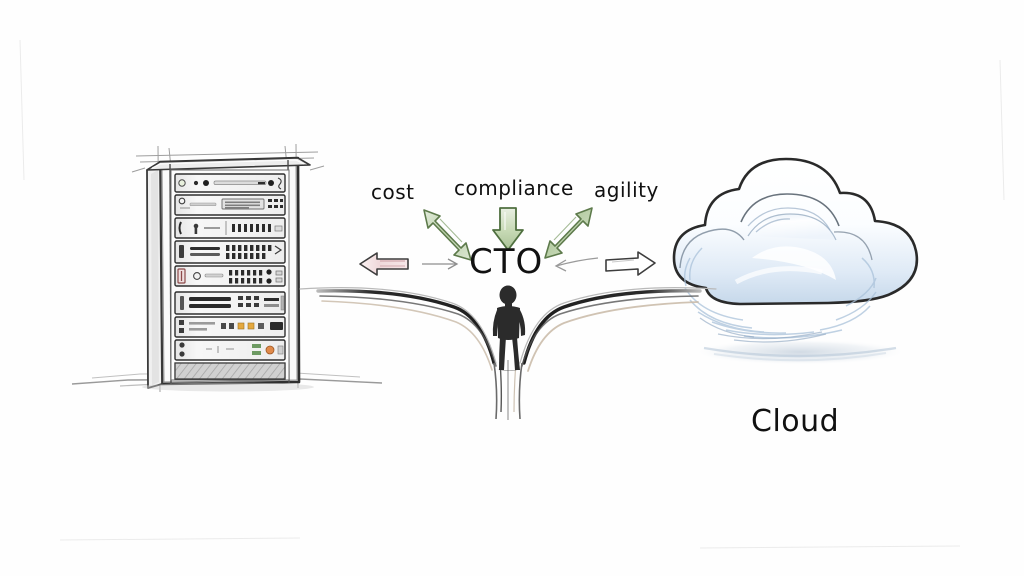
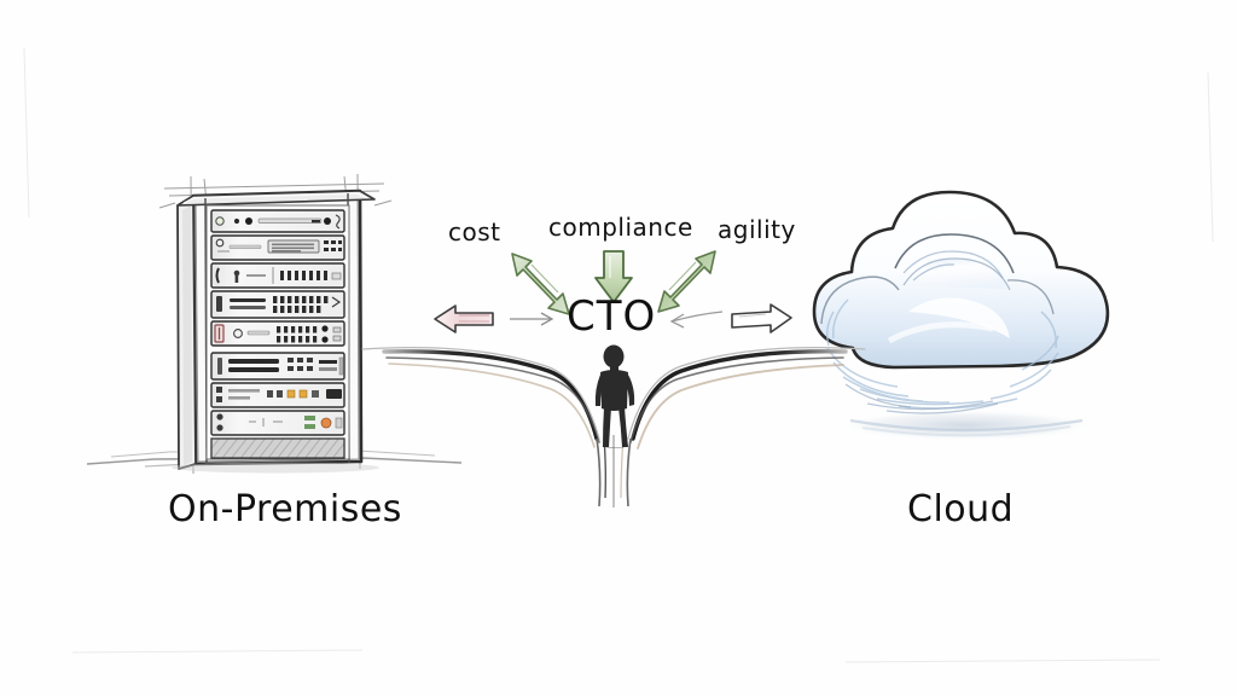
+ On-Premises
  Cloud
  CTO
  cost
  compliance
  agility
